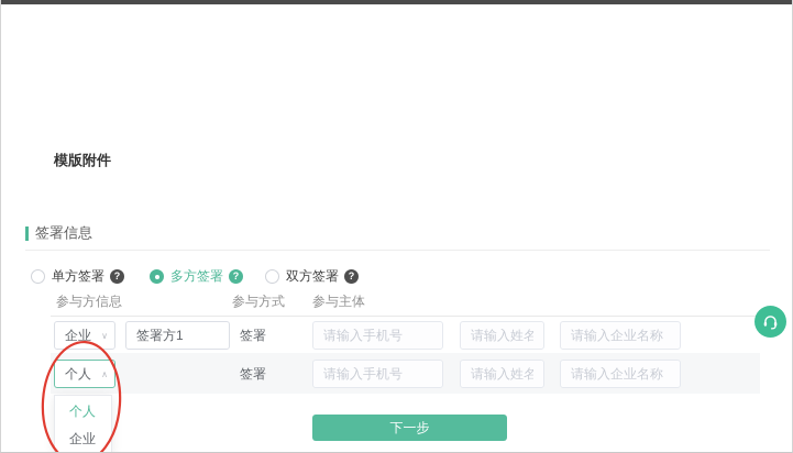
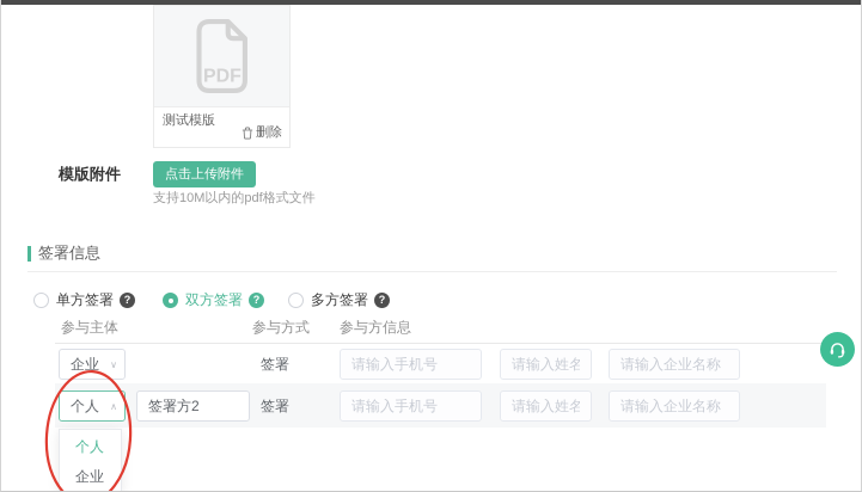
+ PDF
+ 测试模版
+ 删除
  模版附件
+ 点击上传附件
+ 支持10M以内的pdf格式文件
  签署信息
  单方签署
  ?
- 多方签署
+ 双方签署
  ?
- 双方签署
+ 多方签署
  ?
- 参与方信息
+ 参与主体
  参与方式
- 参与主体
+ 参与方信息
  企业
  ∨
- 签署方1
  签署
  请输入手机号
  请输入姓名
  请输入企业名称
  个人
  ∧
+ 签署方2
  签署
  请输入手机号
  请输入姓名
  请输入企业名称
  个人
  企业
- 下一步
